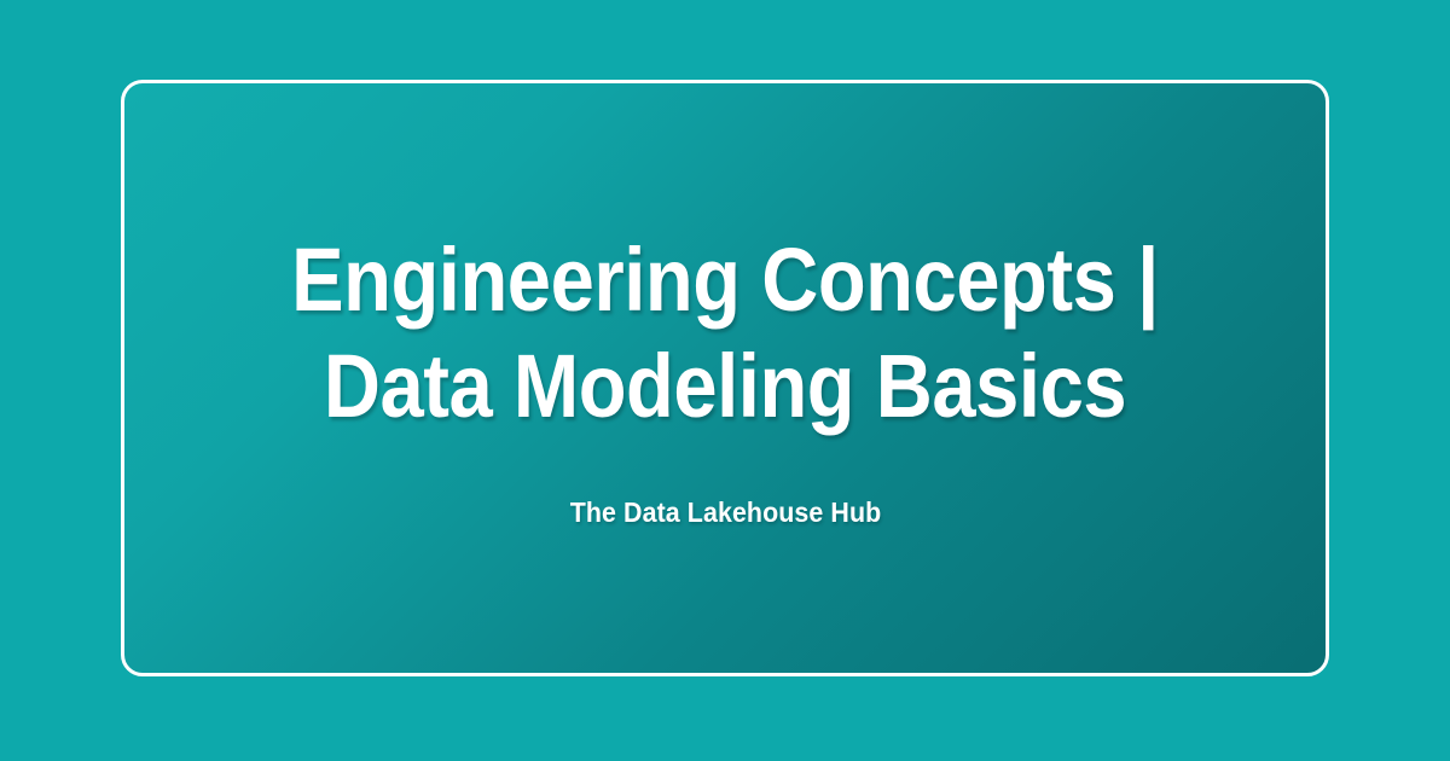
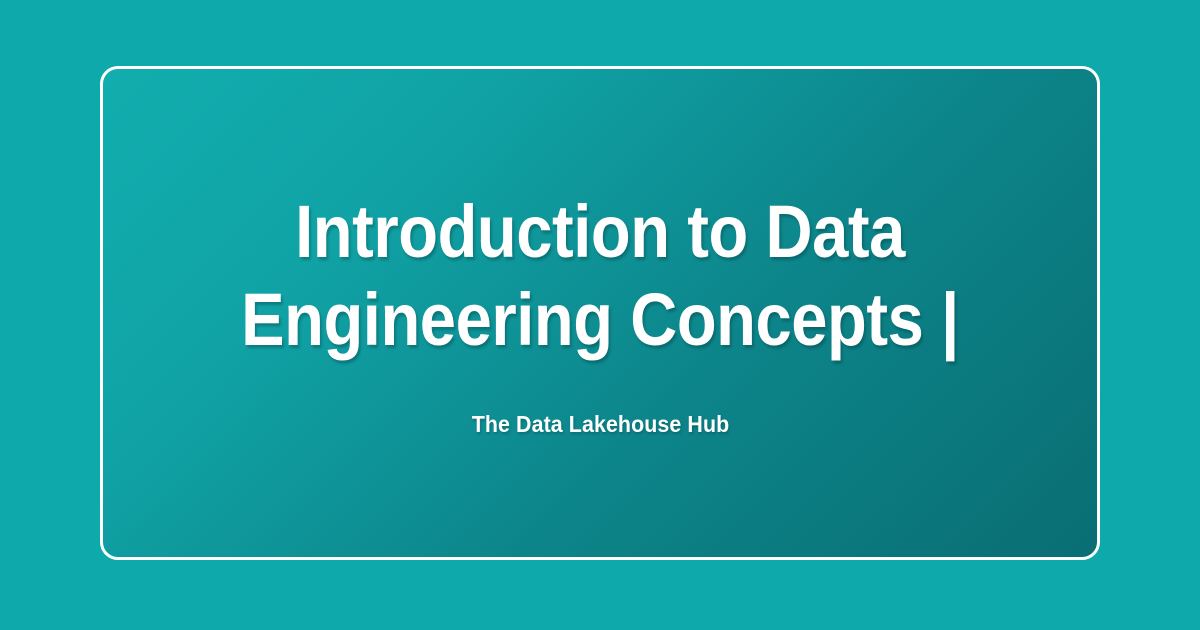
+ Introduction to Data
  Engineering Concepts |
- Data Modeling Basics
  The Data Lakehouse Hub
